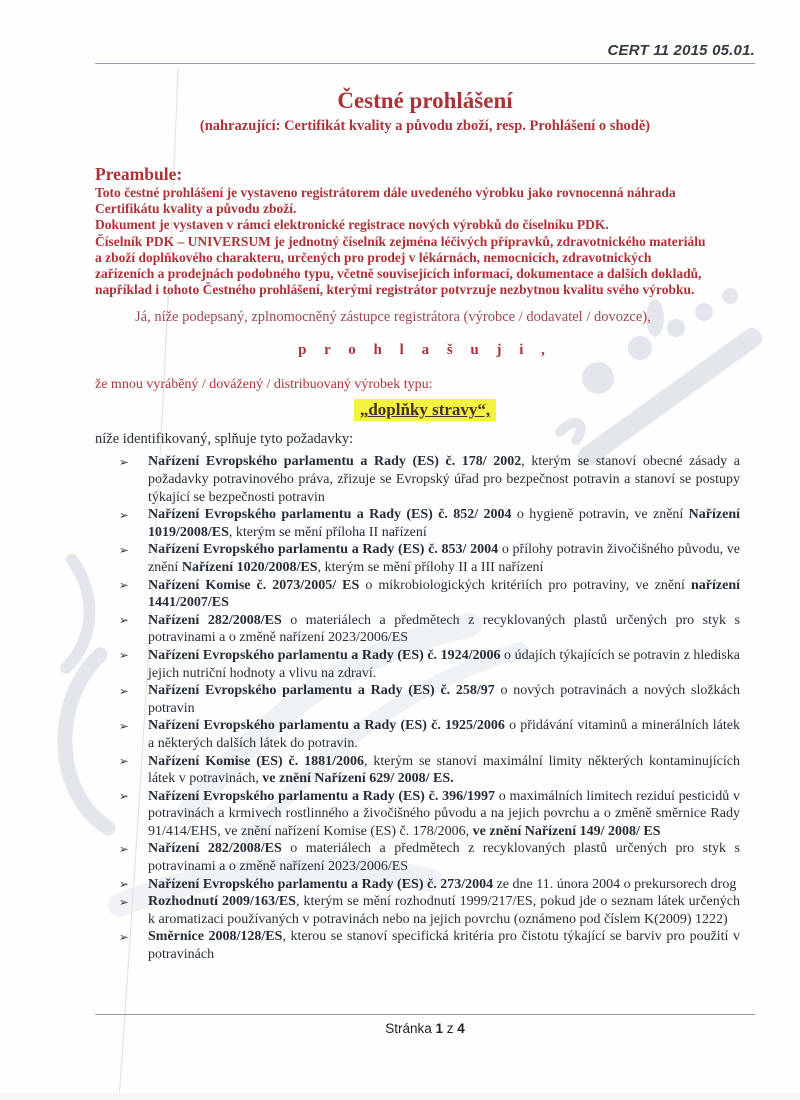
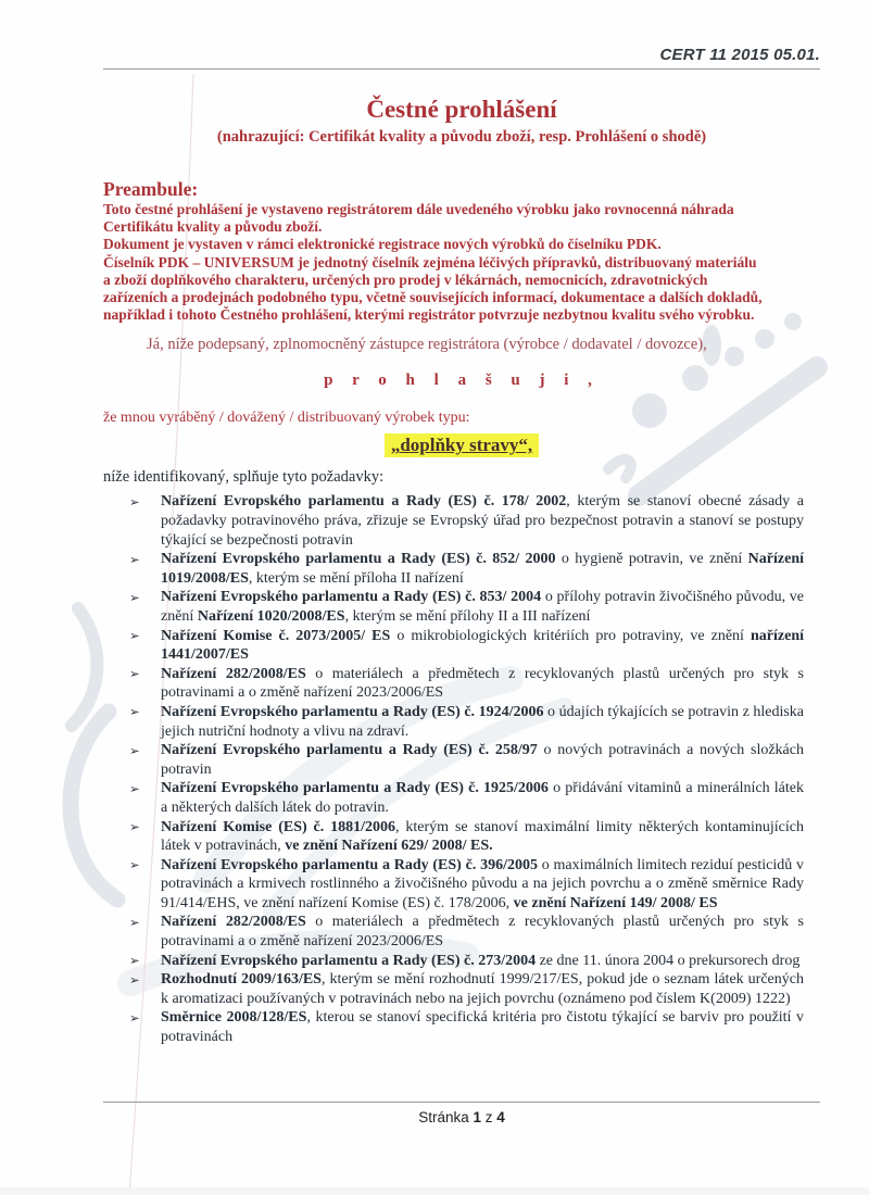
  CERT 11 2015 05.01.
  Čestné prohlášení
  (nahrazující: Certifikát kvality a původu zboží, resp. Prohlášení o shodě)
  Preambule:
  Toto čestné prohlášení je vystaveno registrátorem dále uvedeného výrobku jako rovnocenná náhrada
  Certifikátu kvality a původu zboží.
  Dokument je vystaven v rámci elektronické registrace nových výrobků do číselníku PDK.
- Číselník PDK – UNIVERSUM je jednotný číselník zejména léčivých přípravků, zdravotnického materiálu
+ Číselník PDK – UNIVERSUM je jednotný číselník zejména léčivých přípravků, distribuovaný materiálu
  a zboží doplňkového charakteru, určených pro prodej v lékárnách, nemocnicích, zdravotnických
  zařízeních a prodejnách podobného typu, včetně souvisejících informací, dokumentace a dalších dokladů,
  například i tohoto Čestného prohlášení, kterými registrátor potvrzuje nezbytnou kvalitu svého výrobku.
  Já, níže podepsaný, zplnomocněný zástupce registrátora (výrobce / dodavatel / dovozce),
  p r o h l a š u j i ,
  že mnou vyráběný / dovážený / distribuovaný výrobek typu:
  „doplňky stravy“,
  níže identifikovaný, splňuje tyto požadavky:
  ➢
  Nařízení Evropského parlamentu a Rady (ES) č. 178/ 2002, kterým se stanoví obecné zásady a požadavky potravinového práva, zřizuje se Evropský úřad pro bezpečnost potravin a stanoví se postupy týkající se bezpečnosti potravin
  ➢
- Nařízení Evropského parlamentu a Rady (ES) č. 852/ 2004 o hygieně potravin, ve znění Nařízení 1019/2008/ES, kterým se mění příloha II nařízení
+ Nařízení Evropského parlamentu a Rady (ES) č. 852/ 2000 o hygieně potravin, ve znění Nařízení 1019/2008/ES, kterým se mění příloha II nařízení
  ➢
  Nařízení Evropského parlamentu a Rady (ES) č. 853/ 2004 o přílohy potravin živočišného původu, ve znění Nařízení 1020/2008/ES, kterým se mění přílohy II a III nařízení
  ➢
  Nařízení Komise č. 2073/2005/ ES o mikrobiologických kritériích pro potraviny, ve znění nařízení 1441/2007/ES
  ➢
  Nařízení 282/2008/ES o materiálech a předmětech z recyklovaných plastů určených pro styk s potravinami a o změně nařízení 2023/2006/ES
  ➢
  Nařízení Evropského parlamentu a Rady (ES) č. 1924/2006 o údajích týkajících se potravin z hlediska jejich nutriční hodnoty a vlivu na zdraví.
  ➢
  Nařízení Evropského parlamentu a Rady (ES) č. 258/97 o nových potravinách a nových složkách potravin
  ➢
  Nařízení Evropského parlamentu a Rady (ES) č. 1925/2006 o přidávání vitaminů a minerálních látek a některých dalších látek do potravin.
  ➢
  Nařízení Komise (ES) č. 1881/2006, kterým se stanoví maximální limity některých kontaminujících látek v potravinách, ve znění Nařízení 629/ 2008/ ES.
  ➢
- Nařízení Evropského parlamentu a Rady (ES) č. 396/1997 o maximálních limitech reziduí pesticidů v potravinách a krmivech rostlinného a živočišného původu a na jejich povrchu a o změně směrnice Rady 91/414/EHS, ve znění nařízení Komise (ES) č. 178/2006, ve znění Nařízení 149/ 2008/ ES
+ Nařízení Evropského parlamentu a Rady (ES) č. 396/2005 o maximálních limitech reziduí pesticidů v potravinách a krmivech rostlinného a živočišného původu a na jejich povrchu a o změně směrnice Rady 91/414/EHS, ve znění nařízení Komise (ES) č. 178/2006, ve znění Nařízení 149/ 2008/ ES
  ➢
  Nařízení 282/2008/ES o materiálech a předmětech z recyklovaných plastů určených pro styk s potravinami a o změně nařízení 2023/2006/ES
  ➢
  Nařízení Evropského parlamentu a Rady (ES) č. 273/2004 ze dne 11. února 2004 o prekursorech drog
  ➢
  Rozhodnutí 2009/163/ES, kterým se mění rozhodnutí 1999/217/ES, pokud jde o seznam látek určených k aromatizaci používaných v potravinách nebo na jejich povrchu (oznámeno pod číslem K(2009) 1222)
  ➢
  Směrnice 2008/128/ES, kterou se stanoví specifická kritéria pro čistotu týkající se barviv pro použití v potravinách
  Stránka 1 z 4
